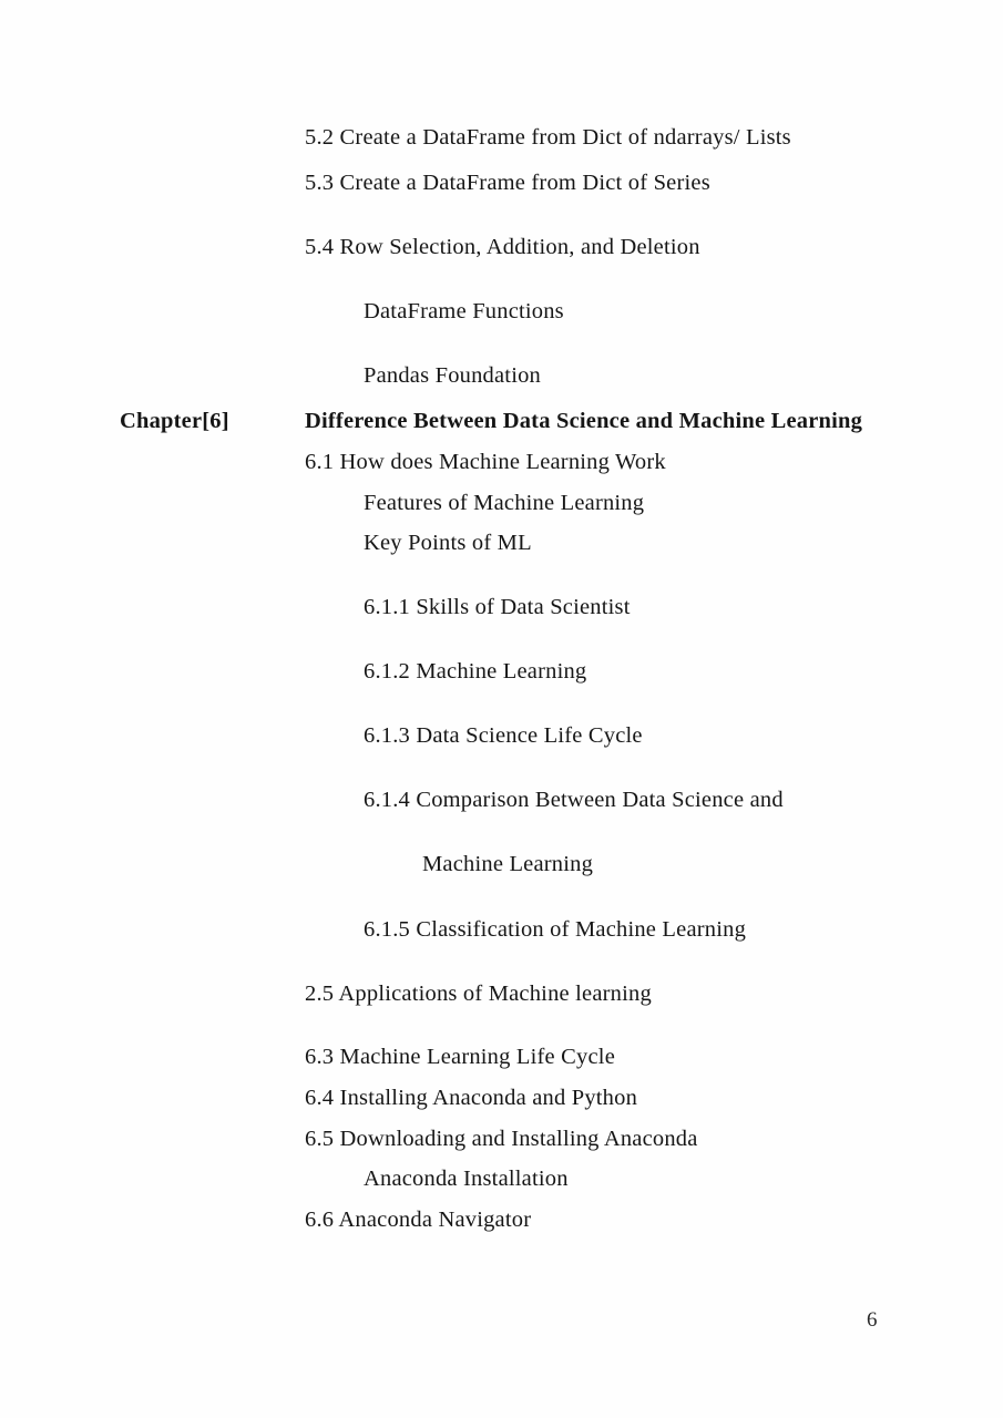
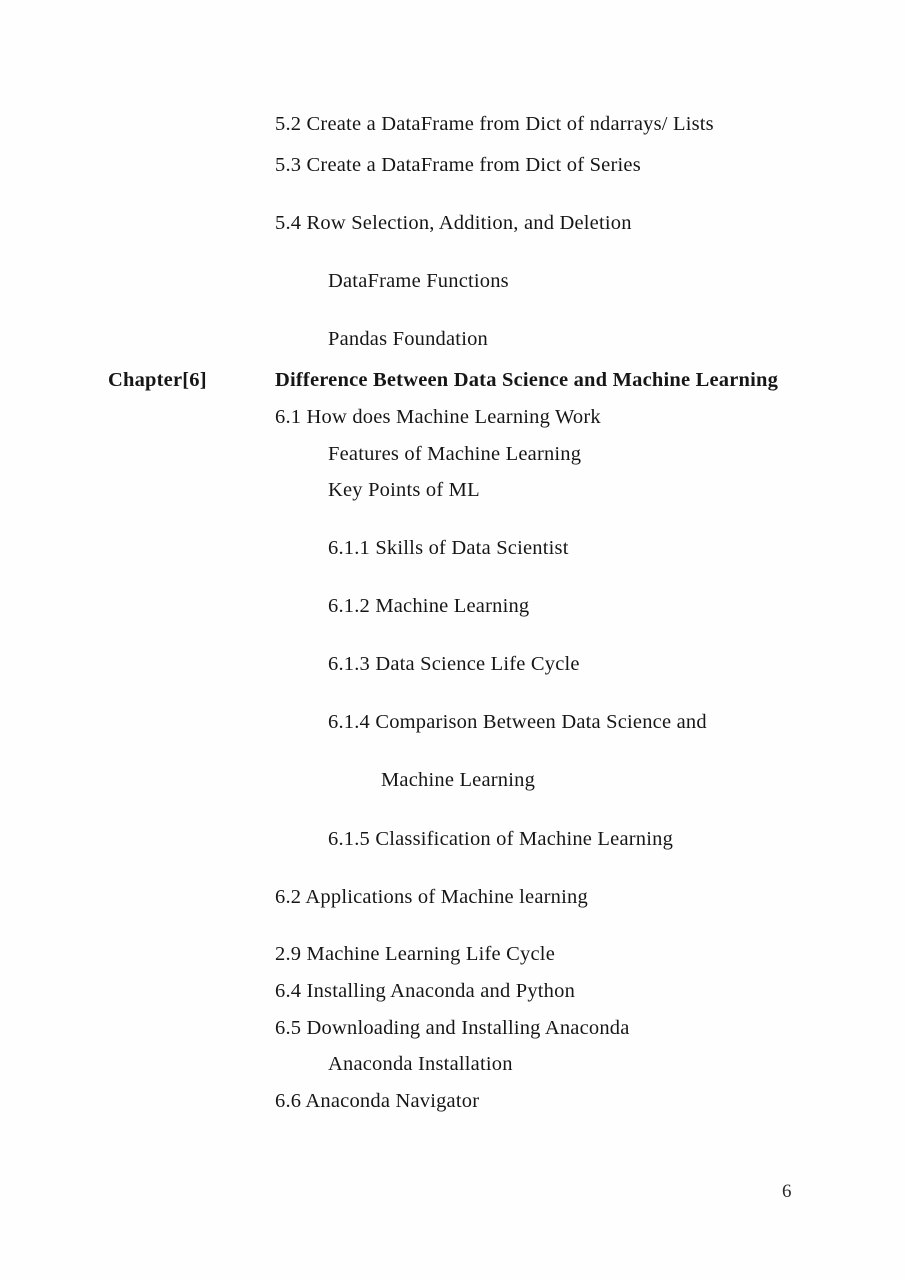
  5.2 Create a DataFrame from Dict of ndarrays/ Lists
  5.3 Create a DataFrame from Dict of Series
  5.4 Row Selection, Addition, and Deletion
  DataFrame Functions
  Pandas Foundation
  Chapter[6]
  Difference Between Data Science and Machine Learning
  6.1 How does Machine Learning Work
  Features of Machine Learning
  Key Points of ML
  6.1.1 Skills of Data Scientist
  6.1.2 Machine Learning
  6.1.3 Data Science Life Cycle
  6.1.4 Comparison Between Data Science and
  Machine Learning
  6.1.5 Classification of Machine Learning
- 2.5 Applications of Machine learning
+ 6.2 Applications of Machine learning
- 6.3 Machine Learning Life Cycle
+ 2.9 Machine Learning Life Cycle
  6.4 Installing Anaconda and Python
  6.5 Downloading and Installing Anaconda
  Anaconda Installation
  6.6 Anaconda Navigator
  6
